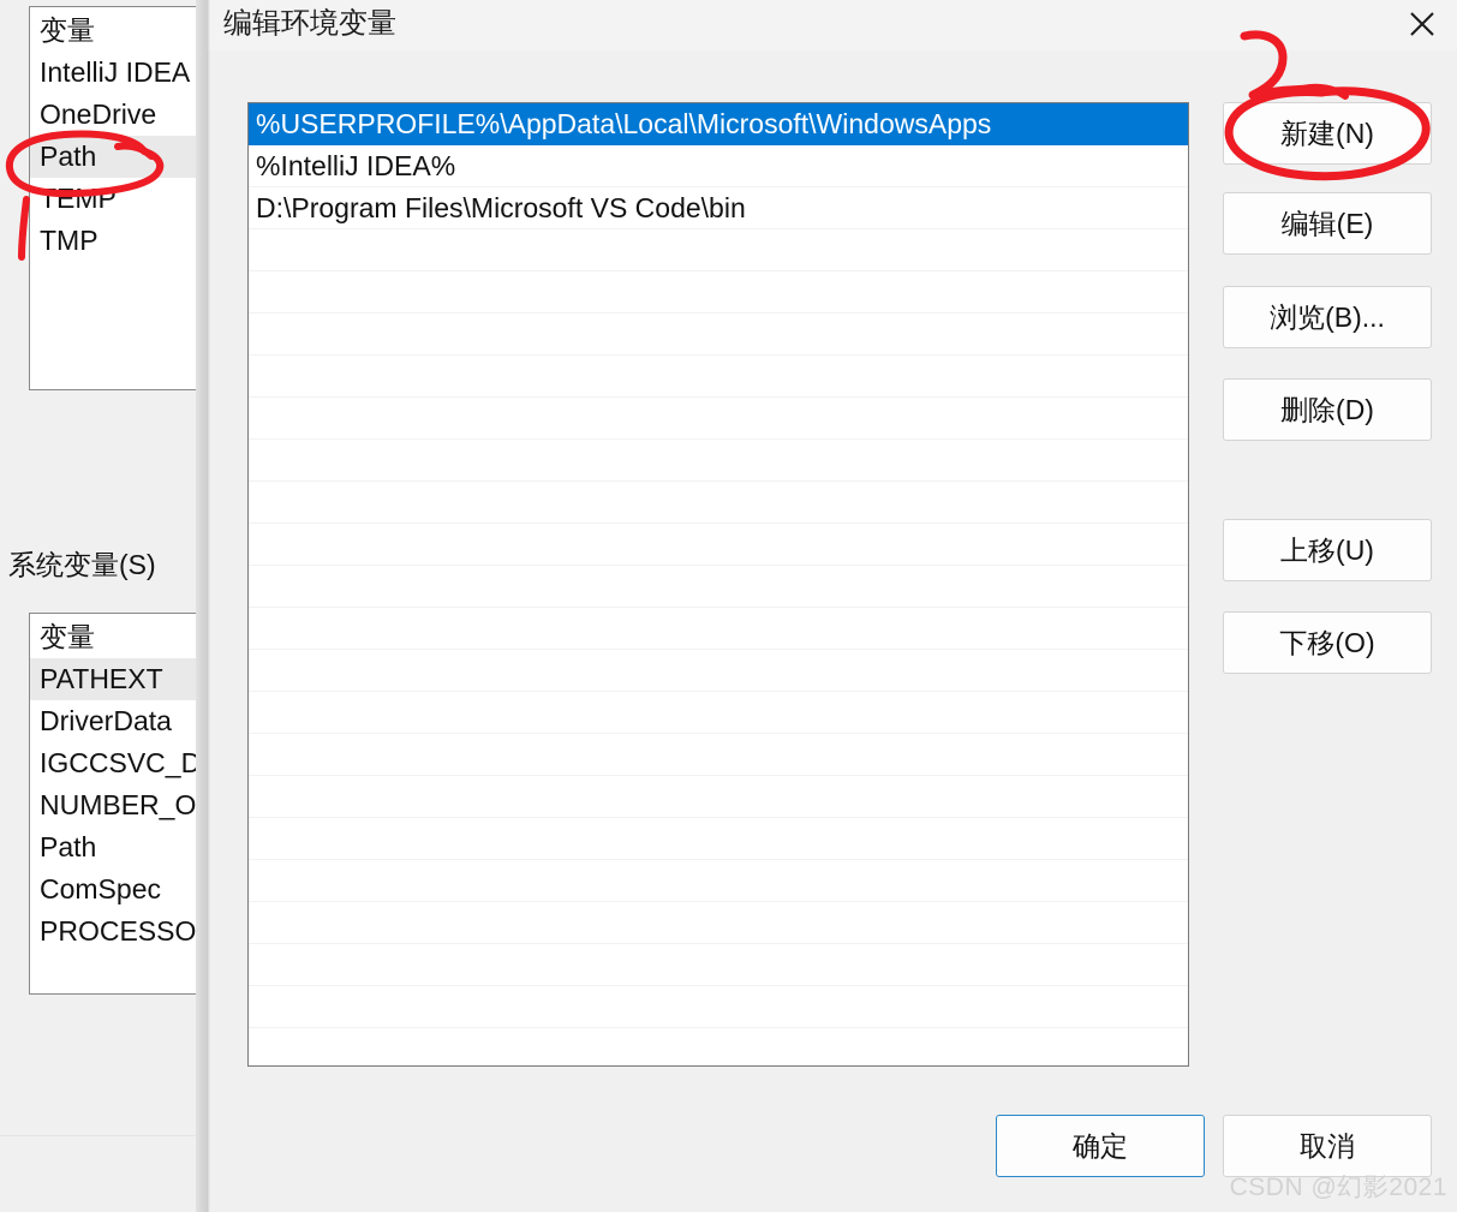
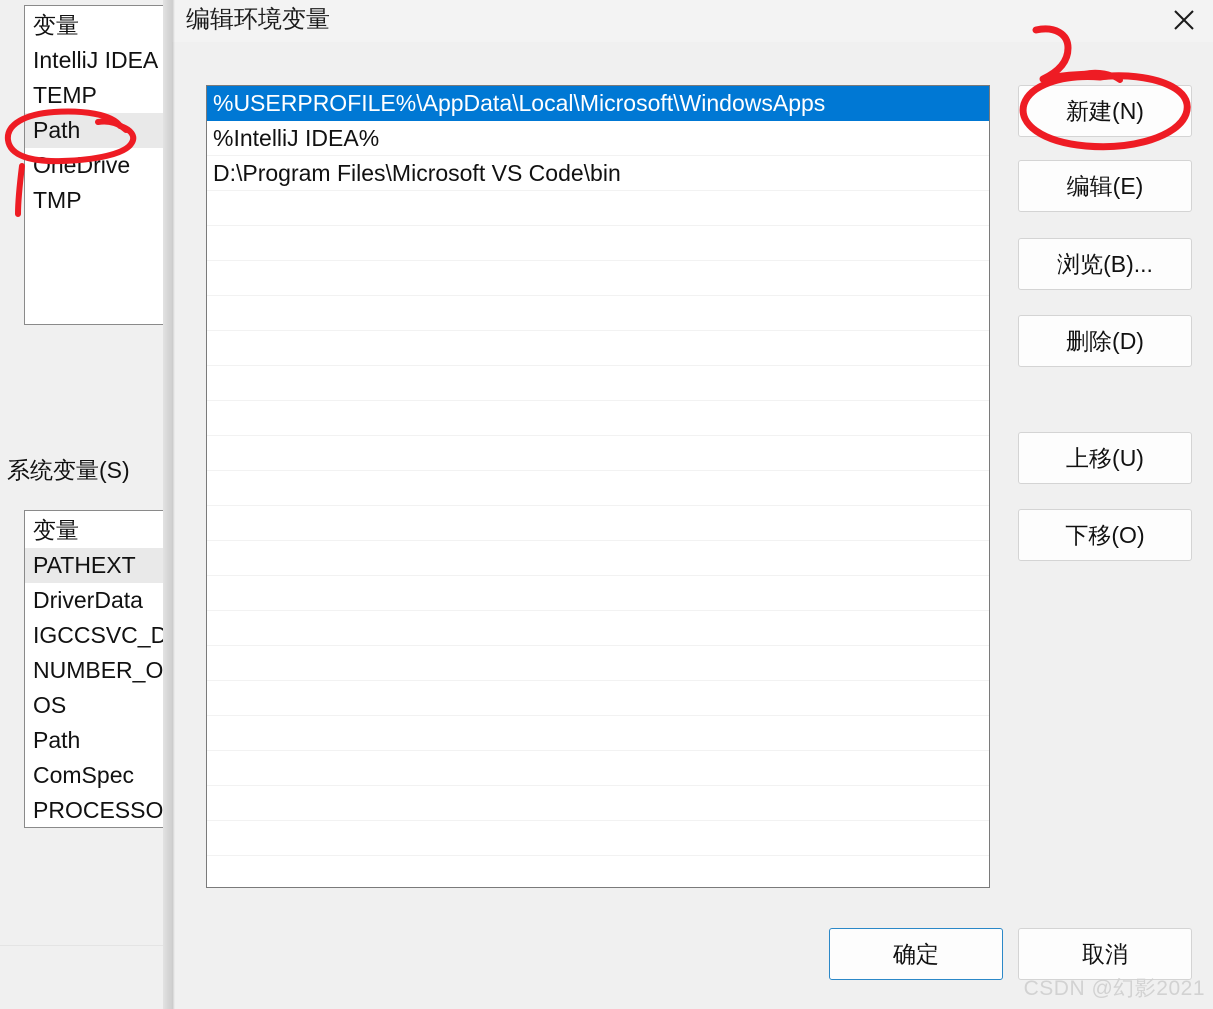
  变量
  IntelliJ IDEA
- OneDrive
+ TEMP
  Path
- TEMP
+ OneDrive
  TMP
  系统变量(S)
  变量
  PATHEXT
  DriverData
  IGCCSVC_D
  NUMBER_O
+ OS
  Path
  ComSpec
  PROCESSO
  编辑环境变量
  %USERPROFILE%\AppData\Local\Microsoft\WindowsApps
  %IntelliJ IDEA%
  D:\Program Files\Microsoft VS Code\bin
  新建(N)
  编辑(E)
  浏览(B)...
  删除(D)
  上移(U)
  下移(O)
  确定
  取消
  CSDN @幻影2021
